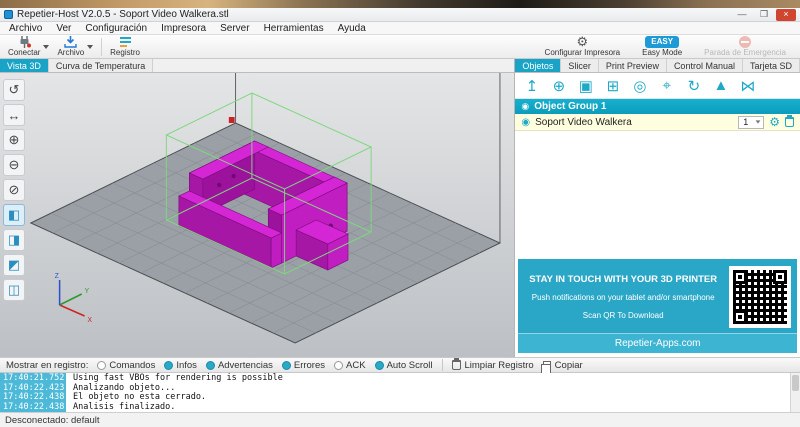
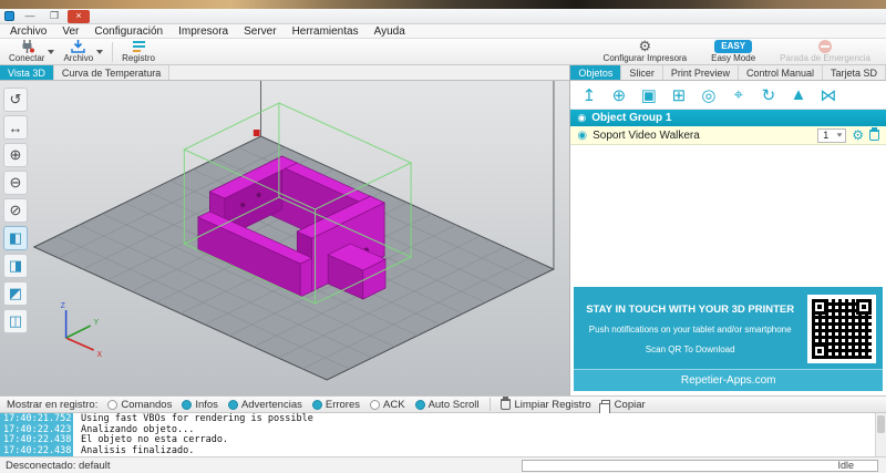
- Repetier-Host V2.0.5 - Soport Video Walkera.stl
  —
  ❒
  ×
  Archivo
  Ver
  Configuración
  Impresora
  Server
  Herramientas
  Ayuda
  Conectar
  Archivo
  Registro
  ⚙
  Configurar Impresora
  EASY
  Easy Mode
  Parada de Emergencia
  Vista 3D
  Curva de Temperatura
  ↺
  ↔
  ⊕
  ⊖
  ⊘
  ◧
  ◨
  ◩
  ◫
  Objetos
  Slicer
  Print Preview
  Control Manual
  Tarjeta SD
  ↥
  ⊕
  ▣
  ⊞
  ◎
  ⌖
  ↻
  ▲
  ⋈
  ◉
  Object Group 1
  ◉
  Soport Video Walkera
  1
  ⚙
  STAY IN TOUCH WITH YOUR 3D PRINTER
  Push notifications on your tablet and/or smartphone
  Scan QR To Download
  Repetier-Apps.com
  Mostrar en registro:
  Comandos
  Infos
  Advertencias
  Errores
  ACK
  Auto Scroll
  Limpiar Registro
  Copiar
  17:40:21.752
  Using fast VBOs for rendering is possible
  17:40:22.423
  Analizando objeto...
  17:40:22.438
  El objeto no esta cerrado.
  17:40:22.438
  Analisis finalizado.
  Desconectado: default
+ Idle
